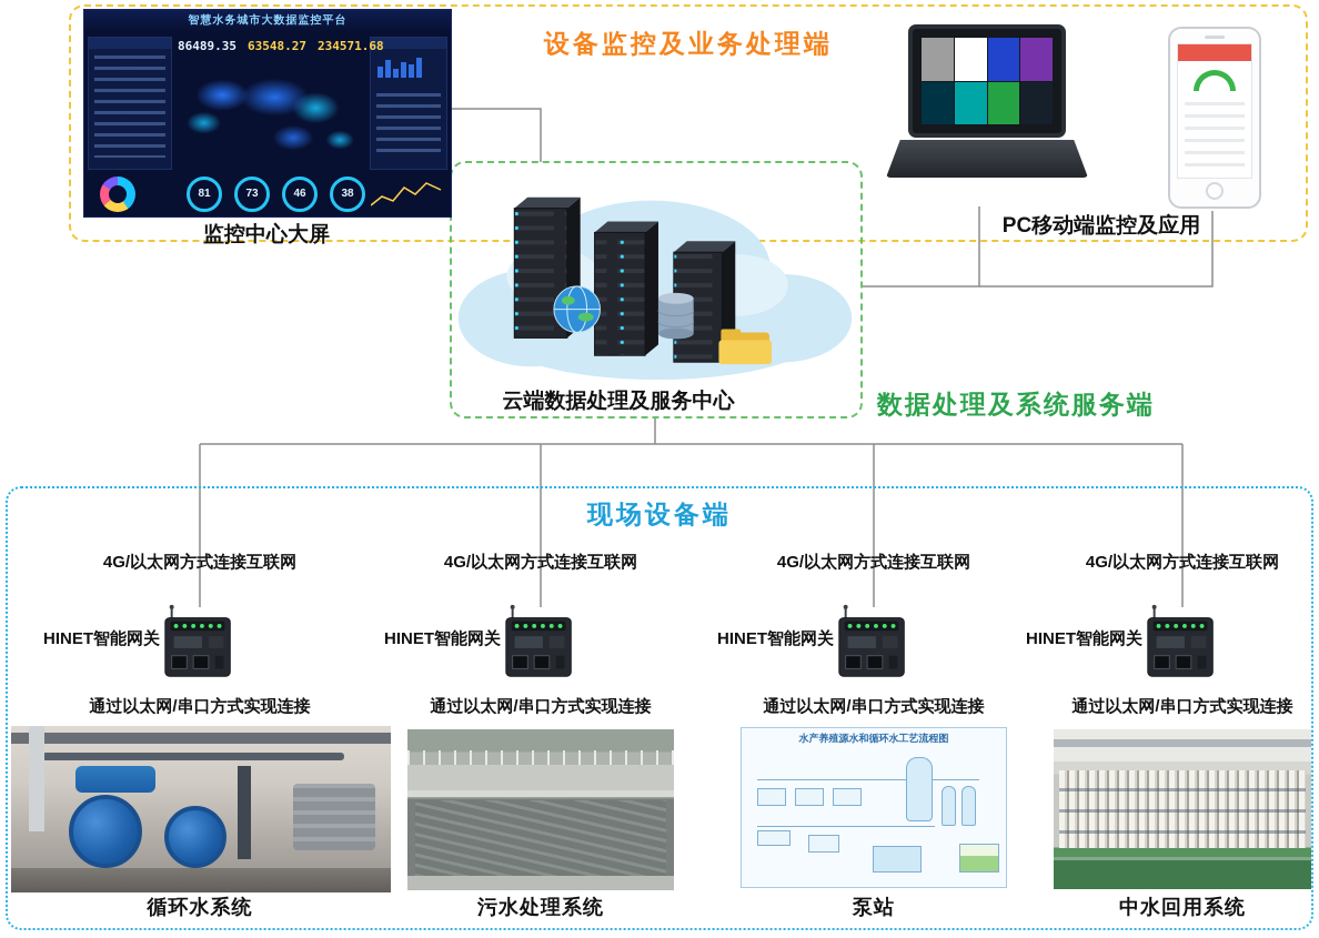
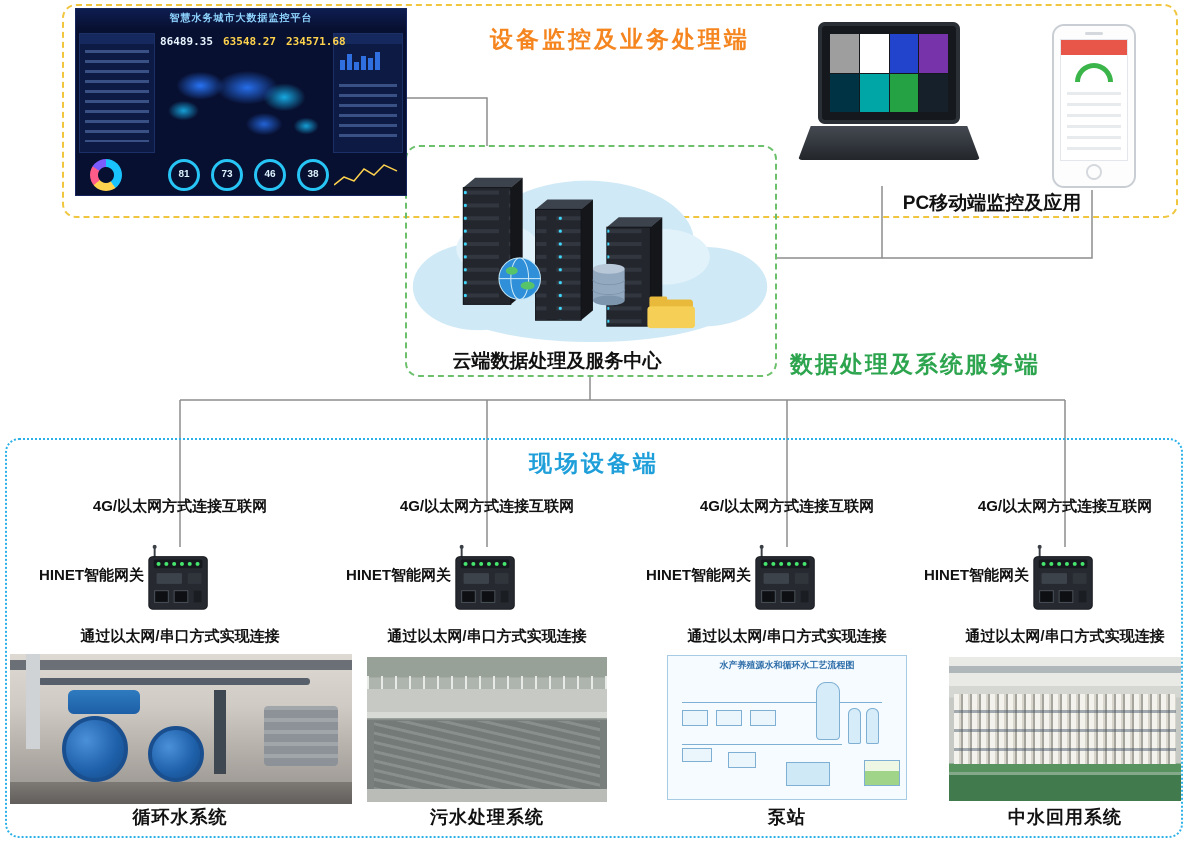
  设备监控及业务处理端
  现场设备端
  数据处理及系统服务端
  智慧水务城市大数据监控平台
  86489.35
  63548.27
  234571.68
  81
  73
  46
  38
- 监控中心大屏
  PC移动端监控及应用
  云端数据处理及服务中心
  4G/以太网方式连接互联网
  HINET智能网关
  通过以太网/串口方式实现连接
  循环水系统
  4G/以太网方式连接互联网
  HINET智能网关
  通过以太网/串口方式实现连接
  污水处理系统
  4G/以太网方式连接互联网
  HINET智能网关
  通过以太网/串口方式实现连接
  水产养殖源水和循环水工艺流程图
  泵站
  4G/以太网方式连接互联网
  HINET智能网关
  通过以太网/串口方式实现连接
  中水回用系统
